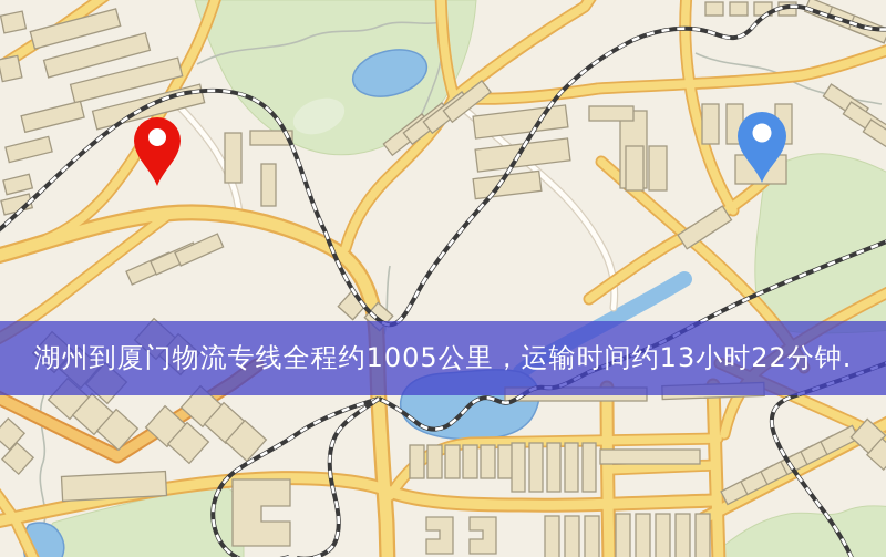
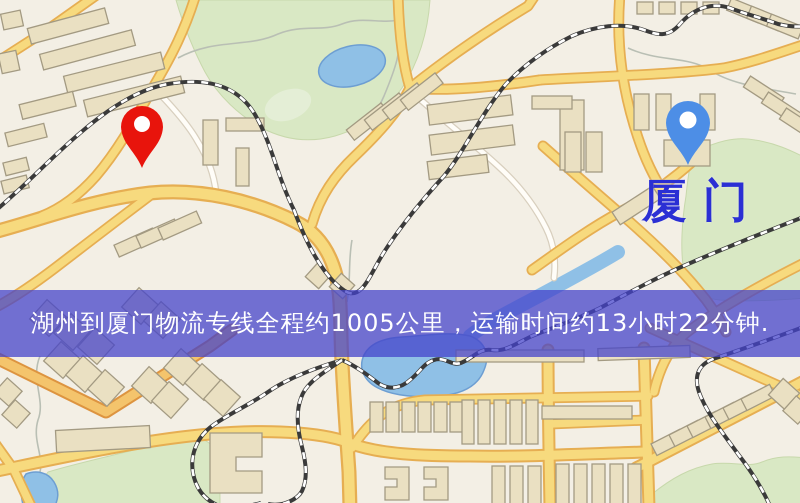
+ 厦门
  湖州到厦门物流专线全程约1005公里，运输时间约13小时22分钟.
